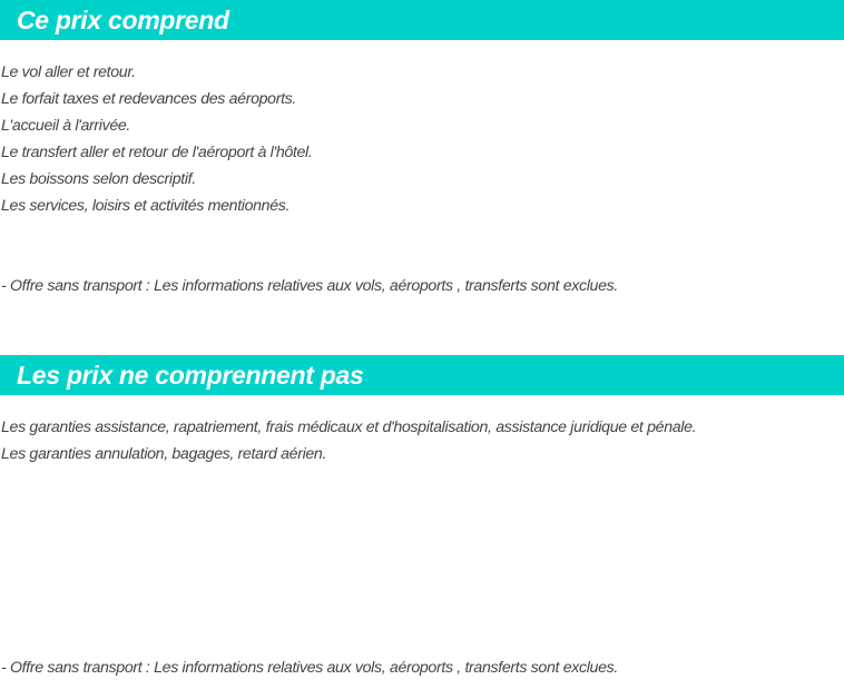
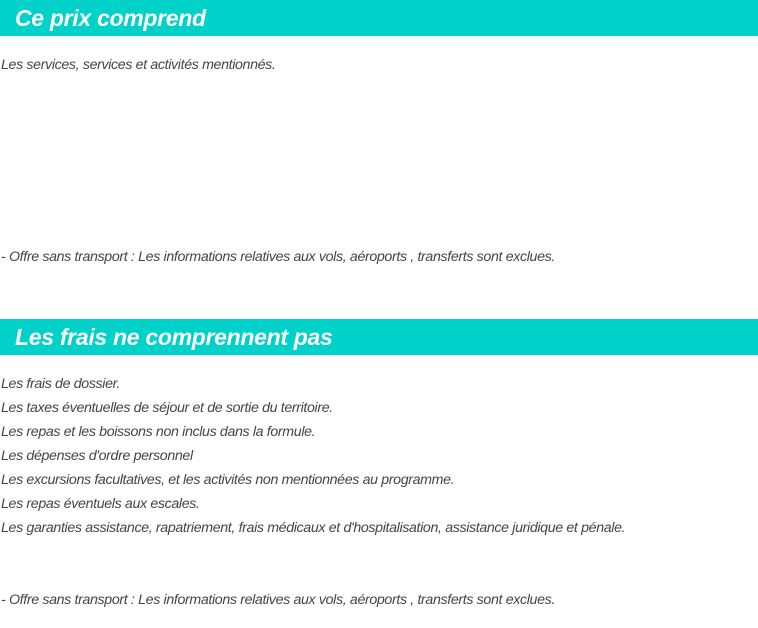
  Ce prix comprend
- Le vol aller et retour.
- Le forfait taxes et redevances des aéroports.
- L'accueil à l'arrivée.
- Le transfert aller et retour de l'aéroport à l'hôtel.
- Les boissons selon descriptif.
- Les services, loisirs et activités mentionnés.
+ Les services, services et activités mentionnés.
  - Offre sans transport : Les informations relatives aux vols, aéroports , transferts sont exclues.
- Les prix ne comprennent pas
+ Les frais ne comprennent pas
+ Les frais de dossier.
+ Les taxes éventuelles de séjour et de sortie du territoire.
+ Les repas et les boissons non inclus dans la formule.
+ Les dépenses d'ordre personnel
+ Les excursions facultatives, et les activités non mentionnées au programme.
+ Les repas éventuels aux escales.
  Les garanties assistance, rapatriement, frais médicaux et d'hospitalisation, assistance juridique et pénale.
- Les garanties annulation, bagages, retard aérien.
  - Offre sans transport : Les informations relatives aux vols, aéroports , transferts sont exclues.
